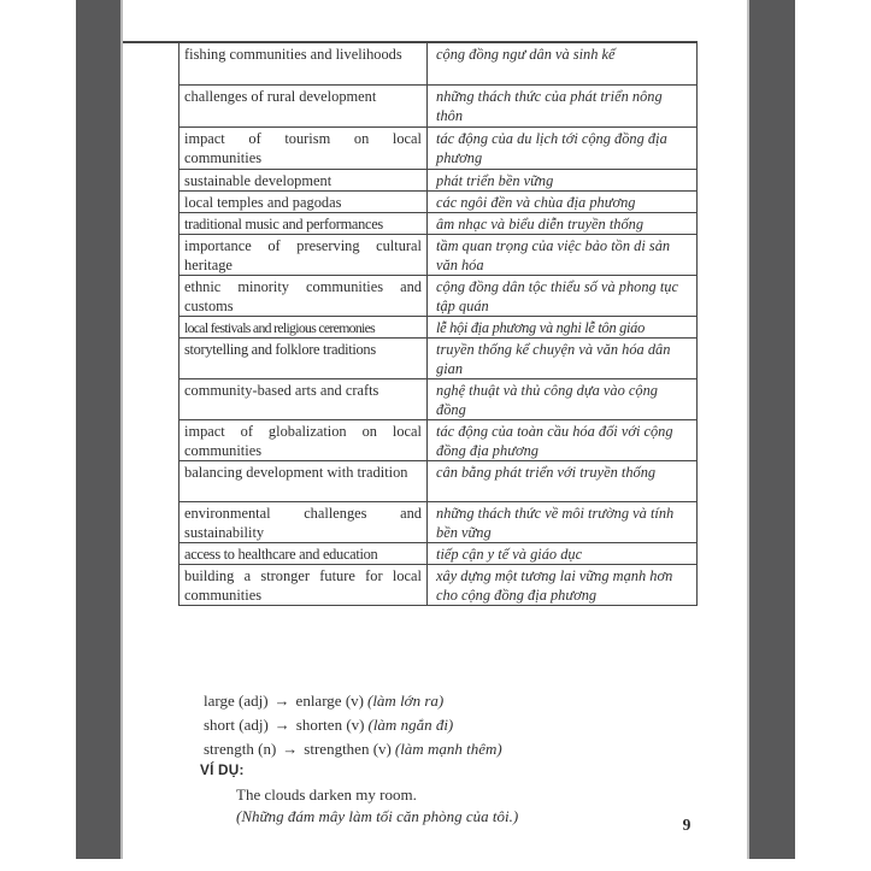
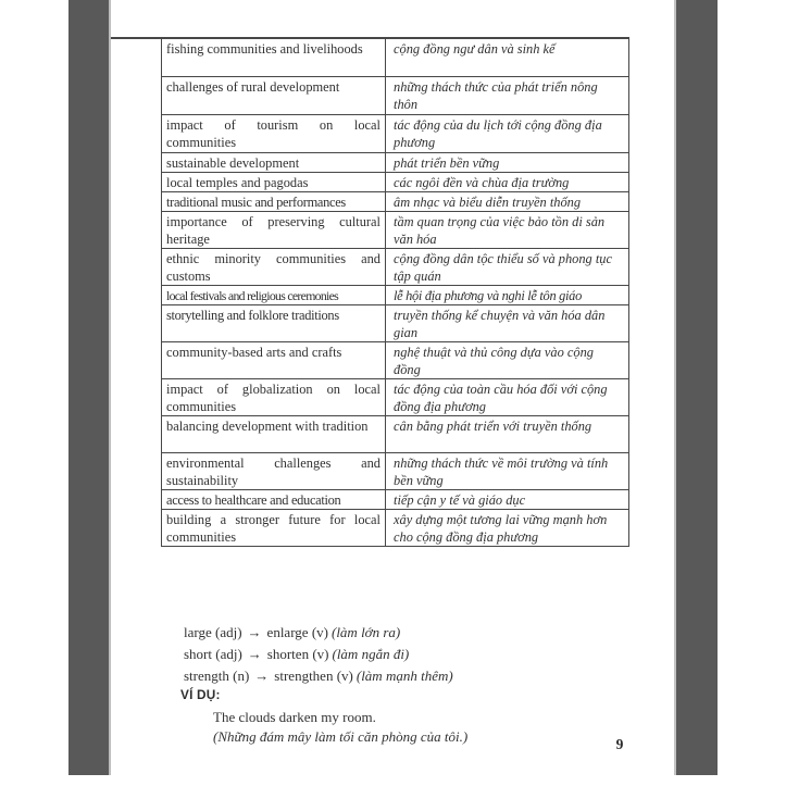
  fishing communities and livelihoods	cộng đồng ngư dân và sinh kế
  challenges of rural development	những thách thức của phát triển nông thôn
  impact of tourism on local communities	tác động của du lịch tới cộng đồng địa phương
  sustainable development	phát triển bền vững
- local temples and pagodas	các ngôi đền và chùa địa phương
+ local temples and pagodas	các ngôi đền và chùa địa trường
  traditional music and performances	âm nhạc và biểu diễn truyền thống
  importance of preserving cultural heritage	tầm quan trọng của việc bảo tồn di sản văn hóa
  ethnic minority communities and customs	cộng đồng dân tộc thiểu số và phong tục tập quán
  local festivals and religious ceremonies	lễ hội địa phương và nghi lễ tôn giáo
  storytelling and folklore traditions	truyền thống kể chuyện và văn hóa dân gian
  community-based arts and crafts	nghệ thuật và thủ công dựa vào cộng đồng
  impact of globalization on local communities	tác động của toàn cầu hóa đối với cộng đồng địa phương
  balancing development with tradition	cân bằng phát triển với truyền thống
  environmental challenges and sustainability	những thách thức về môi trường và tính bền vững
  access to healthcare and education	tiếp cận y tế và giáo dục
  building a stronger future for local communities	xây dựng một tương lai vững mạnh hơn cho cộng đồng địa phương
  large (adj) → enlarge (v) (làm lớn ra)
  short (adj) → shorten (v) (làm ngắn đi)
  strength (n) → strengthen (v) (làm mạnh thêm)
  VÍ DỤ:
  The clouds darken my room.
  (Những đám mây làm tối căn phòng của tôi.)
  9
